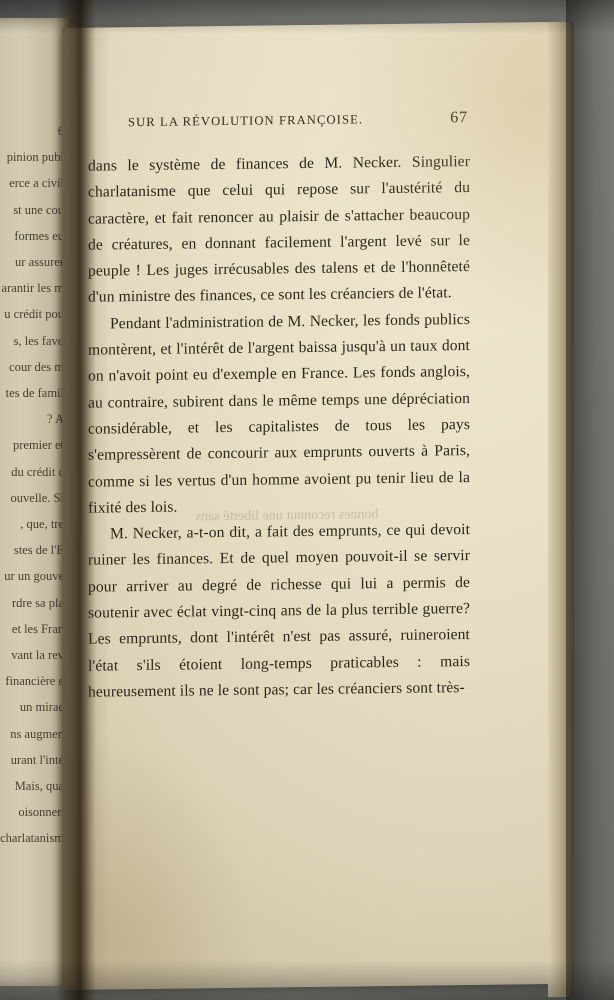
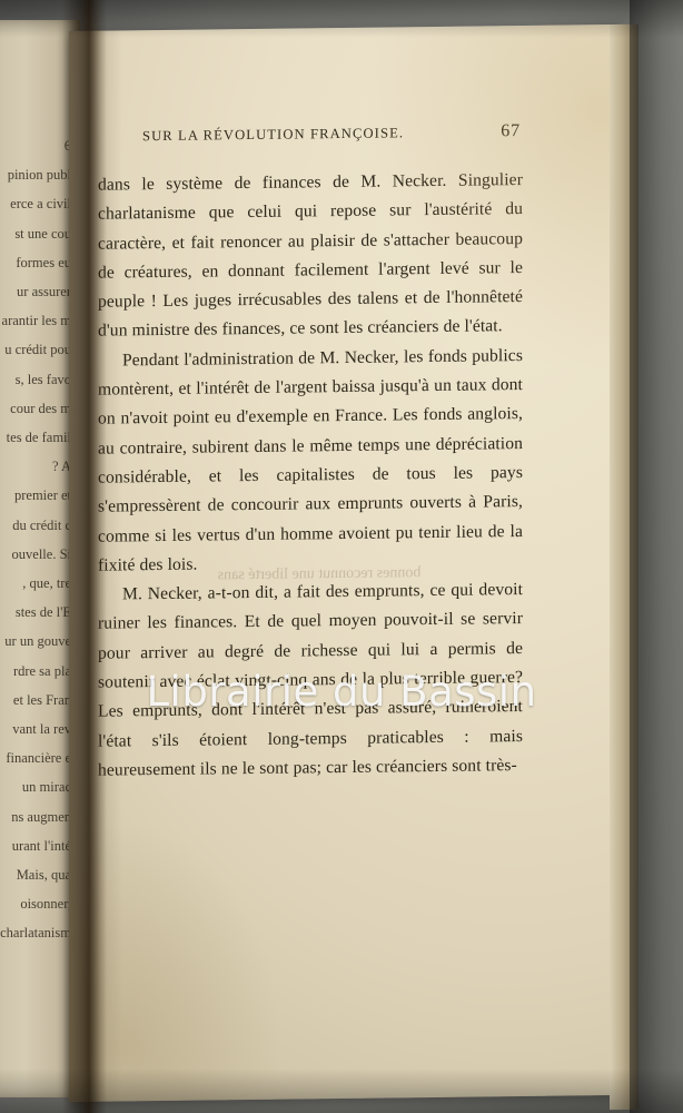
  pinion pu
  erce a civ
  st une co
  formes e
  ur assur
  arantir les
  u crédit po
  s, les fav
  cour des
  tes de fam
  premier
  du crédit
  ouvelle.
  , que, t
  stes de l
  ur un gou
  rdre sa p
  et les Fra
  vant la re
  financière
  un mir
  ns augme
  urant l'in
  Mais, q
  oisonne
  charlatanis
+ Librairie du Bassin
